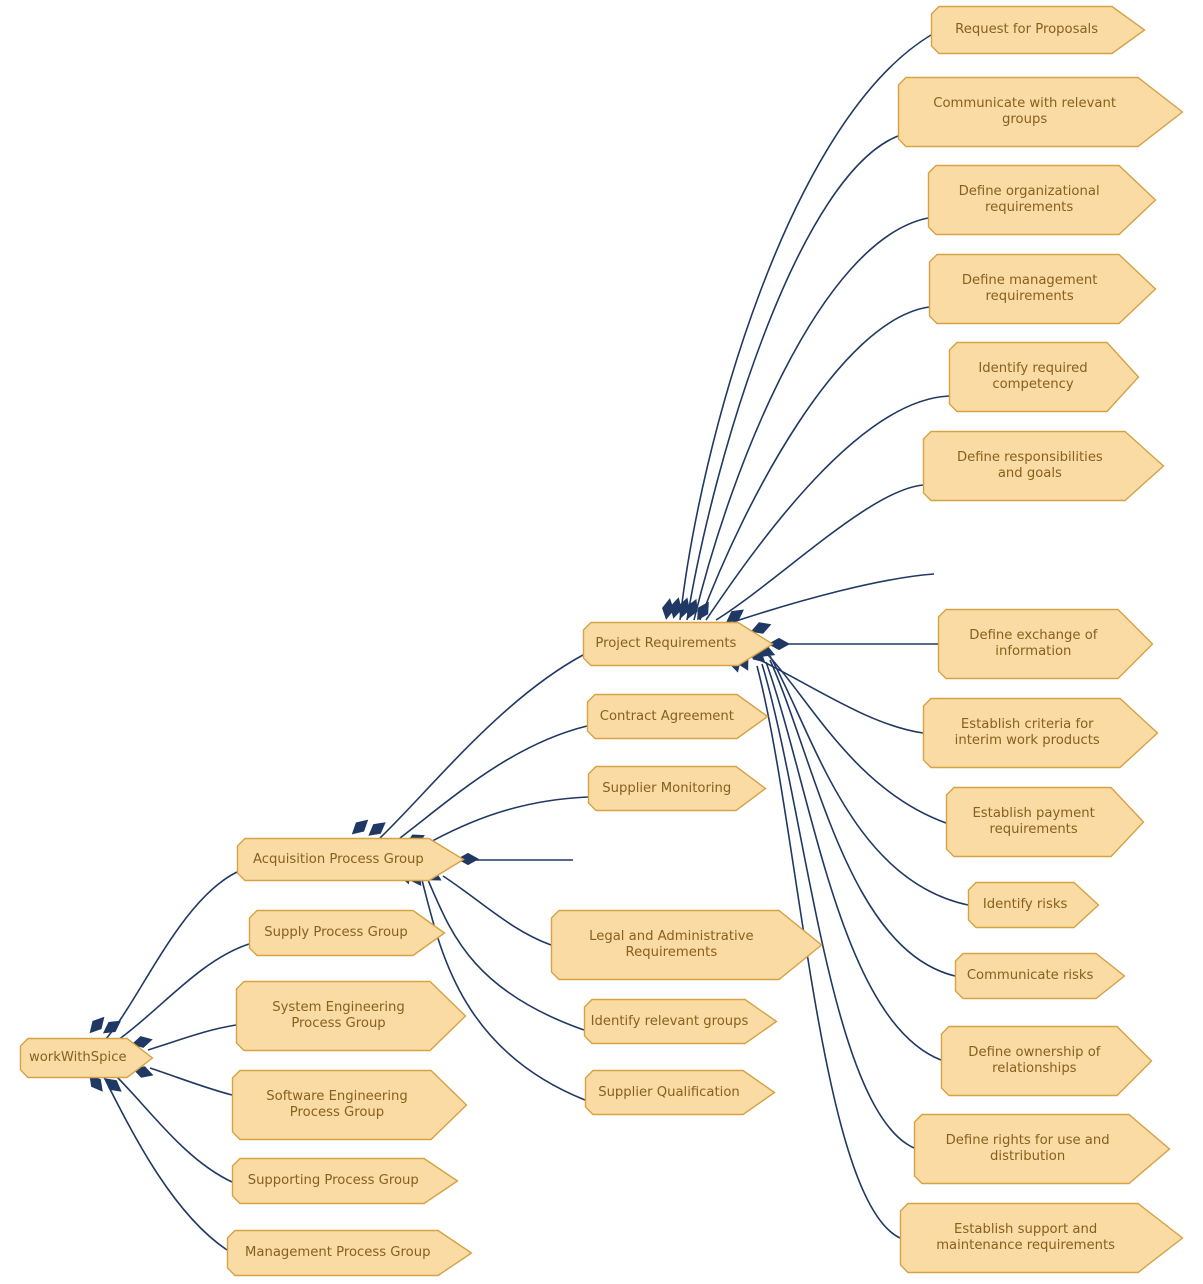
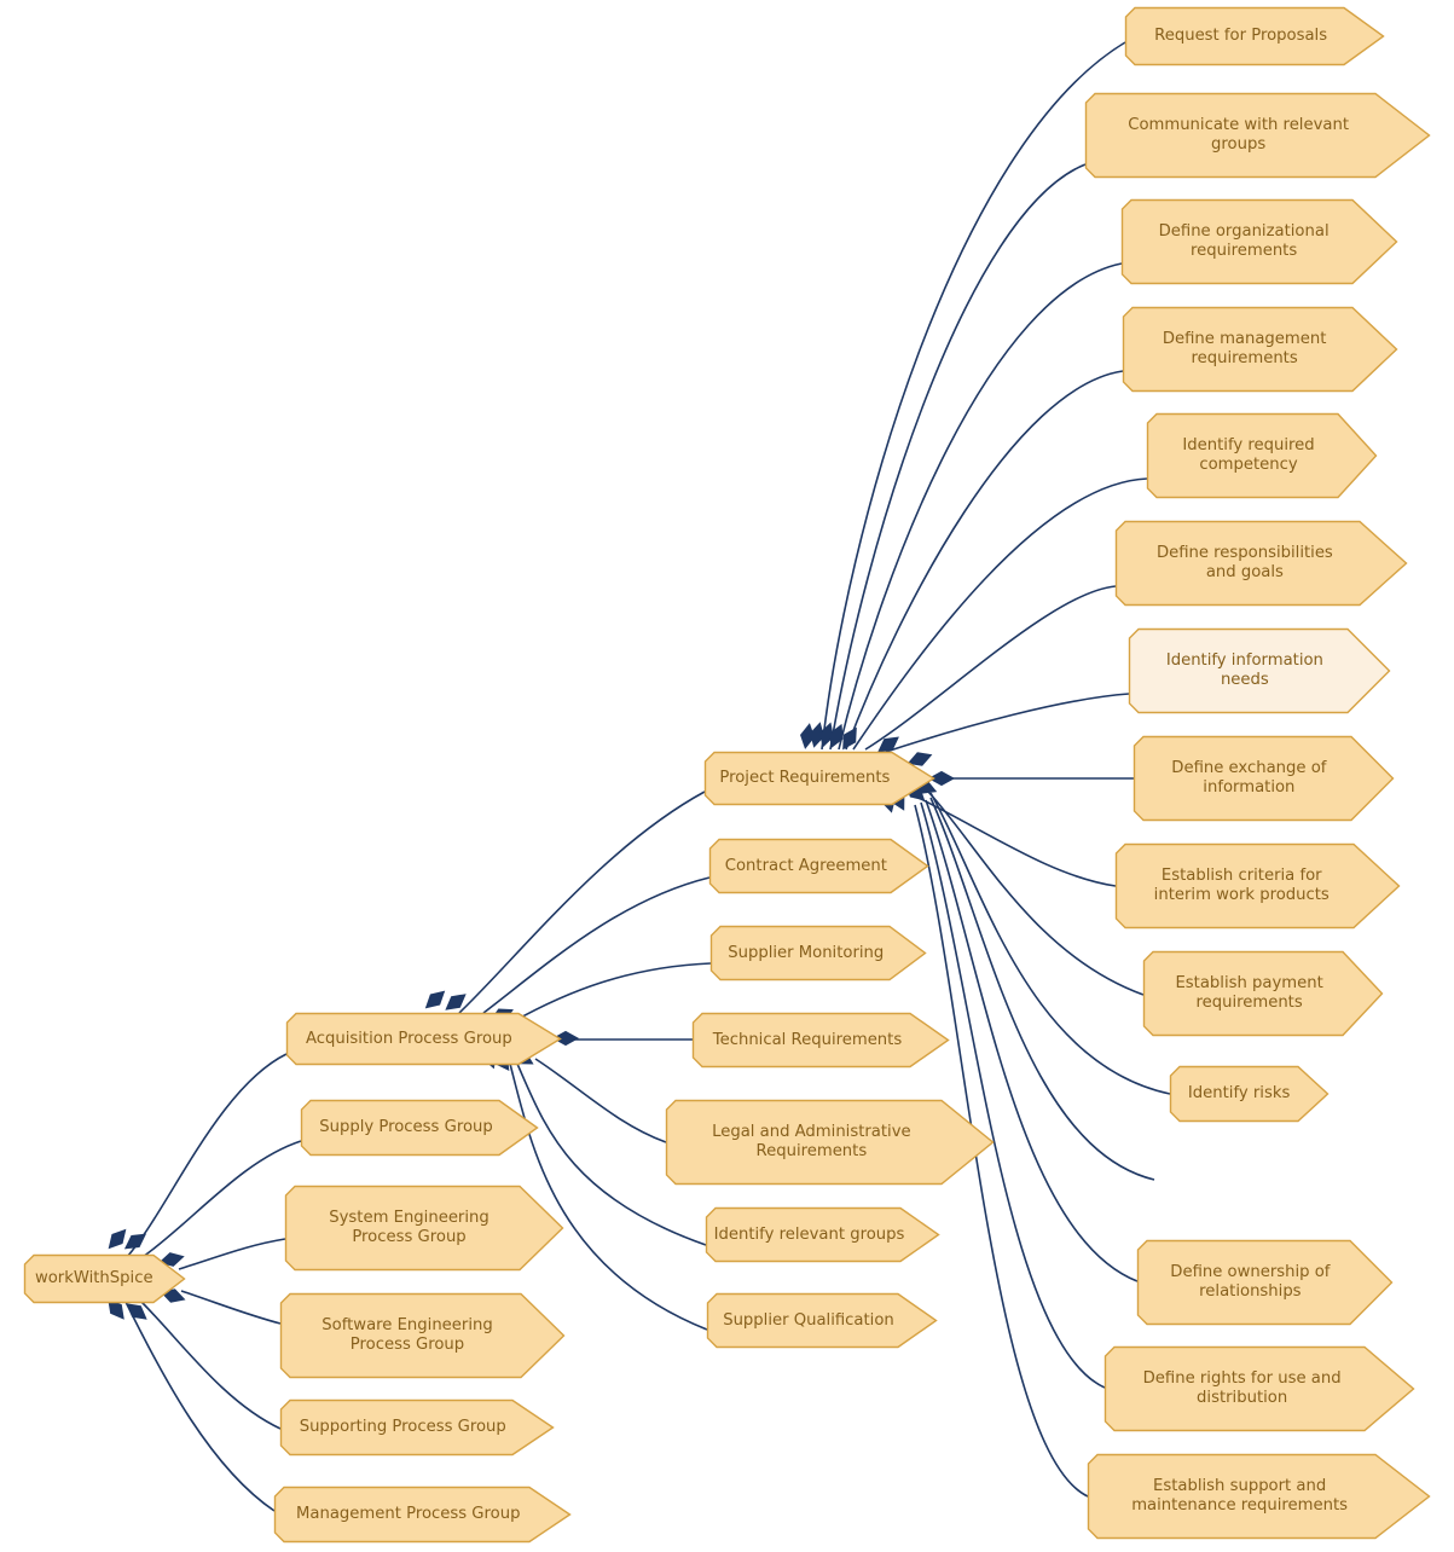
  workWithSpice
  Acquisition Process Group
  Supply Process Group
  System Engineering
  Process Group
  Software Engineering
  Process Group
  Supporting Process Group
  Management Process Group
  Project Requirements
  Contract Agreement
  Supplier Monitoring
+ Technical Requirements
  Legal and Administrative
  Requirements
  Identify relevant groups
  Supplier Qualification
  Request for Proposals
  Communicate with relevant
  groups
  Define organizational
  requirements
  Define management
  requirements
  Identify required
  competency
  Define responsibilities
  and goals
+ Identify information
+ needs
  Define exchange of
  information
  Establish criteria for
  interim work products
  Establish payment
  requirements
  Identify risks
- Communicate risks
  Define ownership of
  relationships
  Define rights for use and
  distribution
  Establish support and
  maintenance requirements
